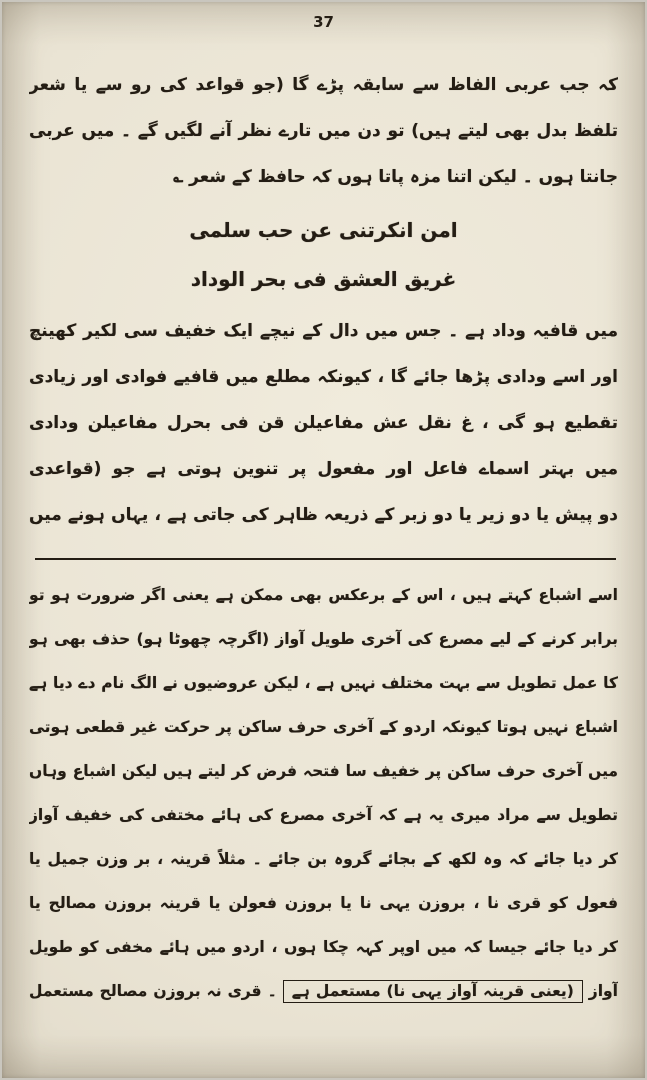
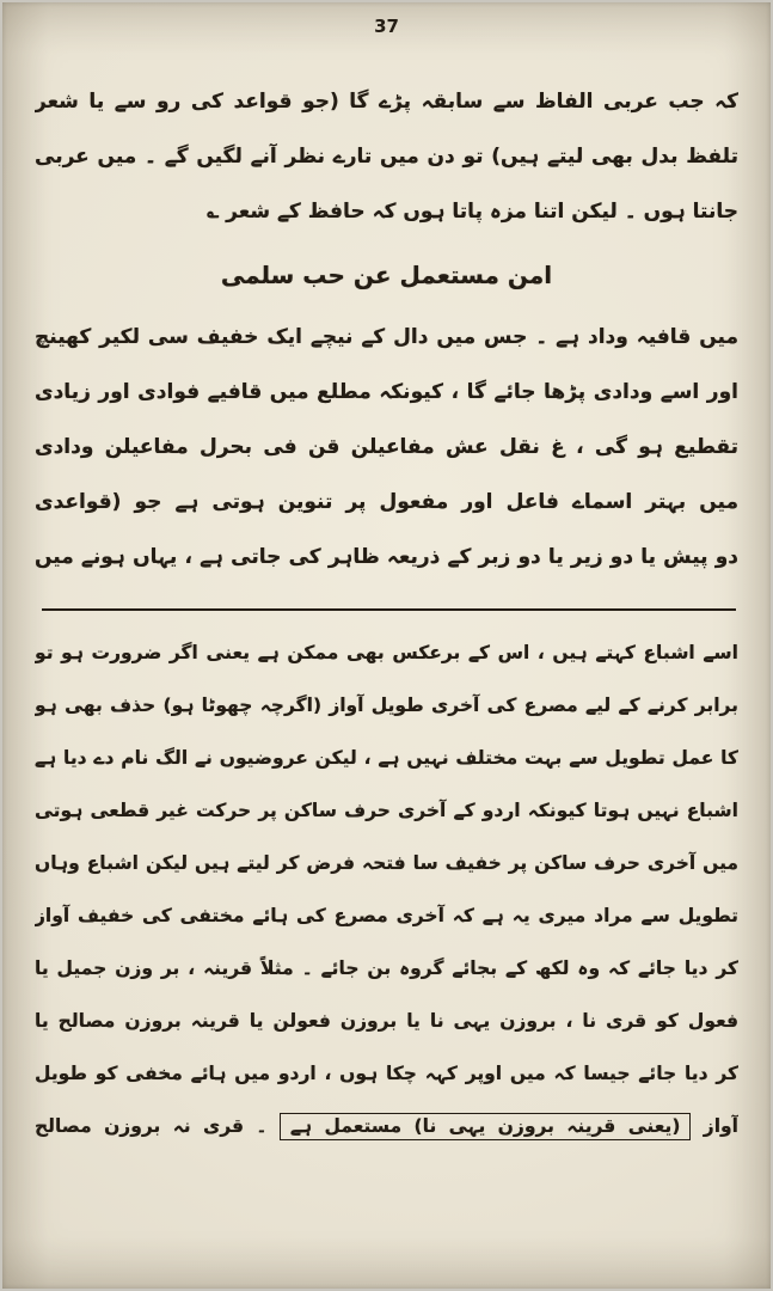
  37
  کہ جب عربی الفاظ سے سابقہ پڑے گا (جو قواعد کی رو سے یا شعر
  تلفظ بدل بھی لیتے ہیں) تو دن میں تارے نظر آنے لگیں گے ۔ میں عربی
  جانتا ہوں ۔ لیکن اتنا مزہ پاتا ہوں کہ حافظ کے شعر ؎
- امن انکرتنی عن حب سلمی
+ امن مستعمل عن حب سلمی
- غریق العشق فی بحر الوداد
  میں قافیہ وداد ہے ۔ جس میں دال کے نیچے ایک خفیف سی لکیر کھینچ
  اور اسے ودادی پڑھا جائے گا ، کیونکہ مطلع میں قافیے فوادی اور زیادی
  تقطیع ہو گی ، غ نقل عش مفاعیلن قن فی بحرل مفاعیلن ودادی
  میں بہتر اسماے فاعل اور مفعول پر تنوین ہوتی ہے جو (قواعدی
  دو پیش یا دو زیر یا دو زبر کے ذریعہ ظاہر کی جاتی ہے ، یہاں ہونے میں
  اسے اشباع کہتے ہیں ، اس کے برعکس بھی ممکن ہے یعنی اگر ضرورت ہو تو
  برابر کرنے کے لیے مصرع کی آخری طویل آواز (اگرچہ چھوٹا ہو) حذف بھی ہو
  کا عمل تطویل سے بہت مختلف نہیں ہے ، لیکن عروضیوں نے الگ نام دے دیا ہے
  اشباع نہیں ہوتا کیونکہ اردو کے آخری حرف ساکن پر حرکت غیر قطعی ہوتی
  میں آخری حرف ساکن پر خفیف سا فتحہ فرض کر لیتے ہیں لیکن اشباع وہاں
  تطویل سے مراد میری یہ ہے کہ آخری مصرع کی ہائے مختفی کی خفیف آواز
  کر دیا جائے کہ وہ لکھ کے بجائے گروہ بن جائے ۔ مثلاً قرینہ ، بر وزن جمیل یا
  فعول کو قری نا ، بروزن یہی نا یا بروزن فعولن یا قرینہ بروزن مصالح یا
  کر دیا جائے جیسا کہ میں اوپر کہہ چکا ہوں ، اردو میں ہائے مخفی کو طویل
- آواز (یعنی قرینہ آواز یہی نا) مستعمل ہے ۔ قری نہ بروزن مصالح مستعمل
+ آواز (یعنی قرینہ بروزن یہی نا) مستعمل ہے ۔ قری نہ بروزن مصالح
